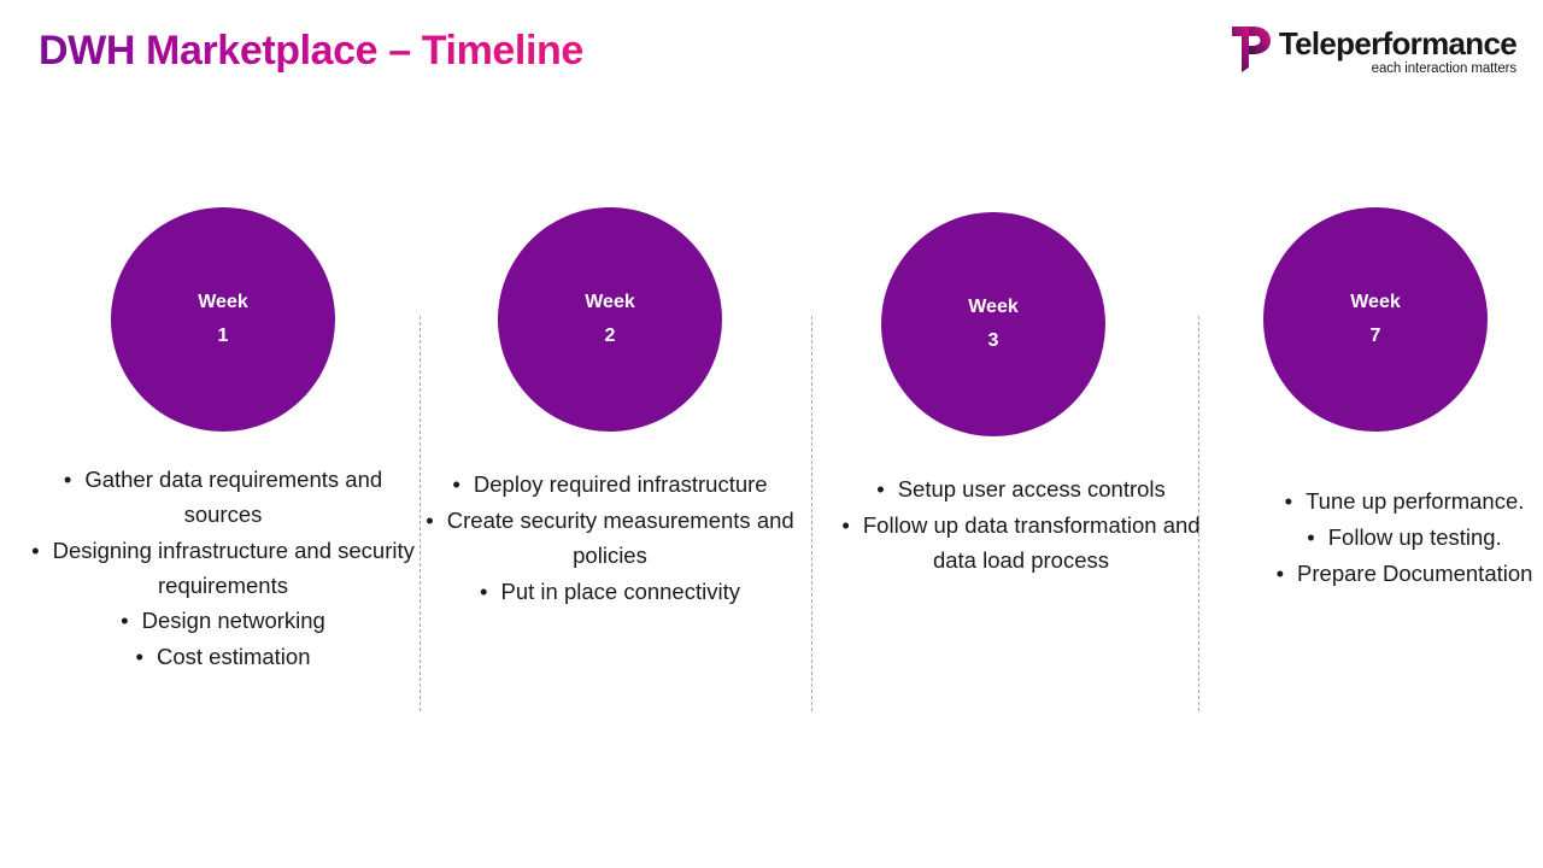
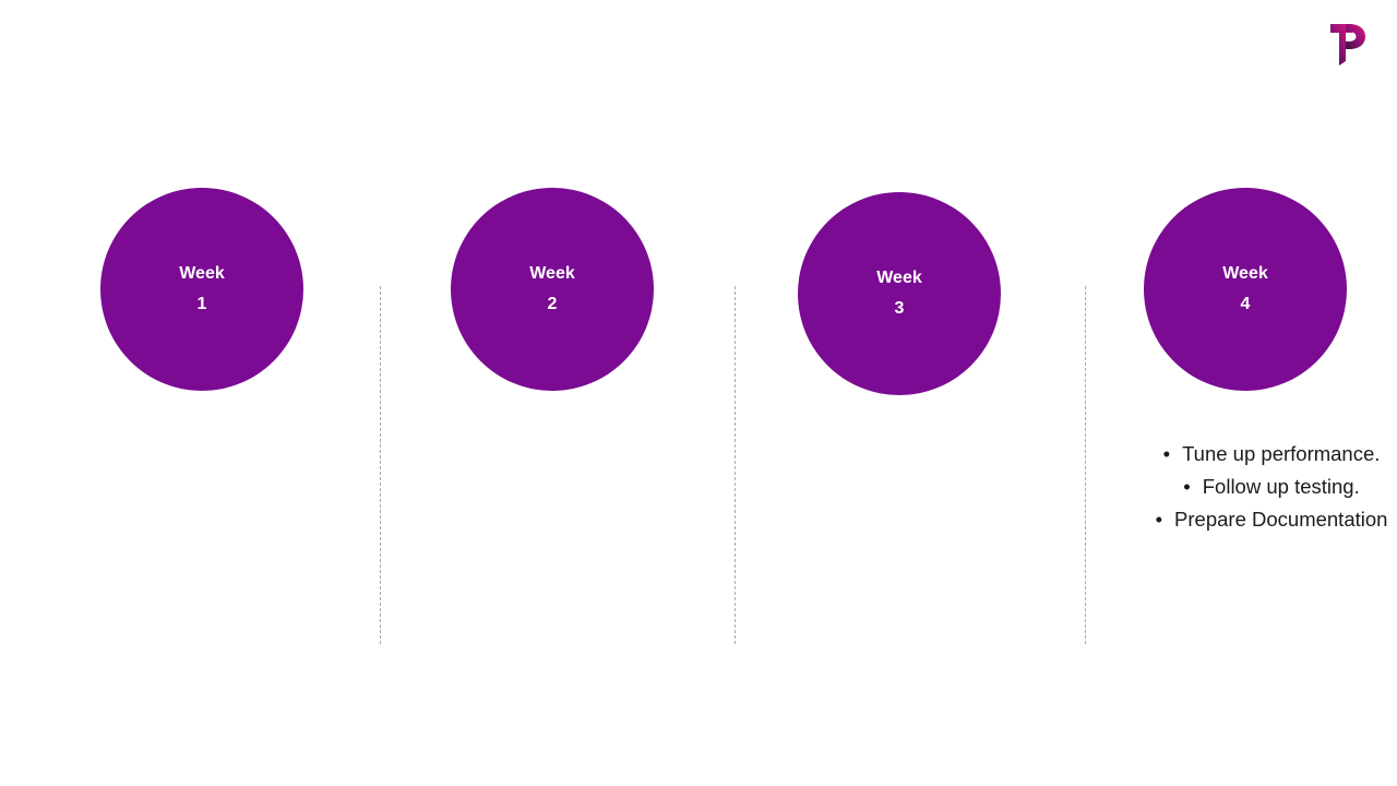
- DWH Marketplace – Timeline
- Teleperformance
- each interaction matters
  Week
  1
- • Gather data requirements and sources
- • Designing infrastructure and security requirements
- • Design networking
- • Cost estimation
  Week
  2
- • Deploy required infrastructure
- • Create security measurements and policies
- • Put in place connectivity
  Week
  3
- • Setup user access controls
- • Follow up data transformation and data load process
  Week
- 7
+ 4
  • Tune up performance.
  • Follow up testing.
  • Prepare Documentation
